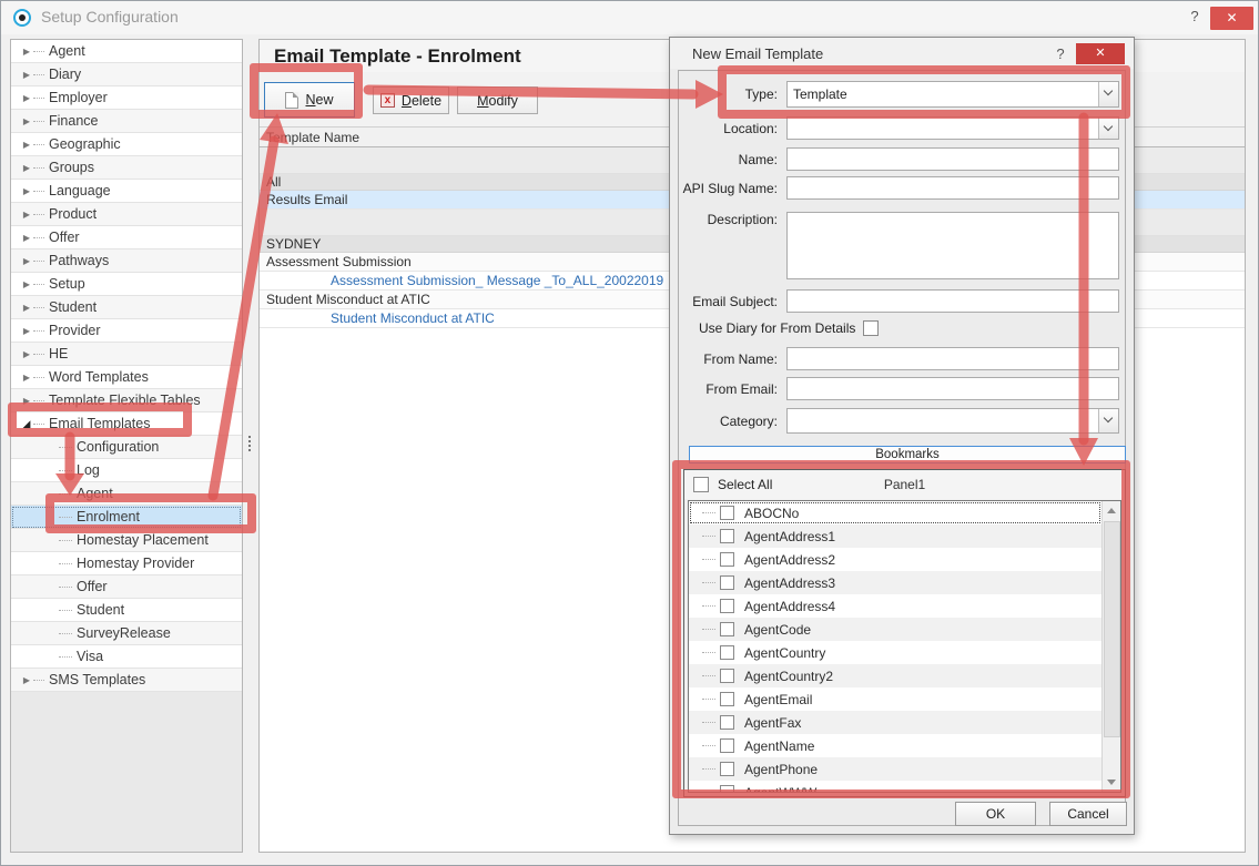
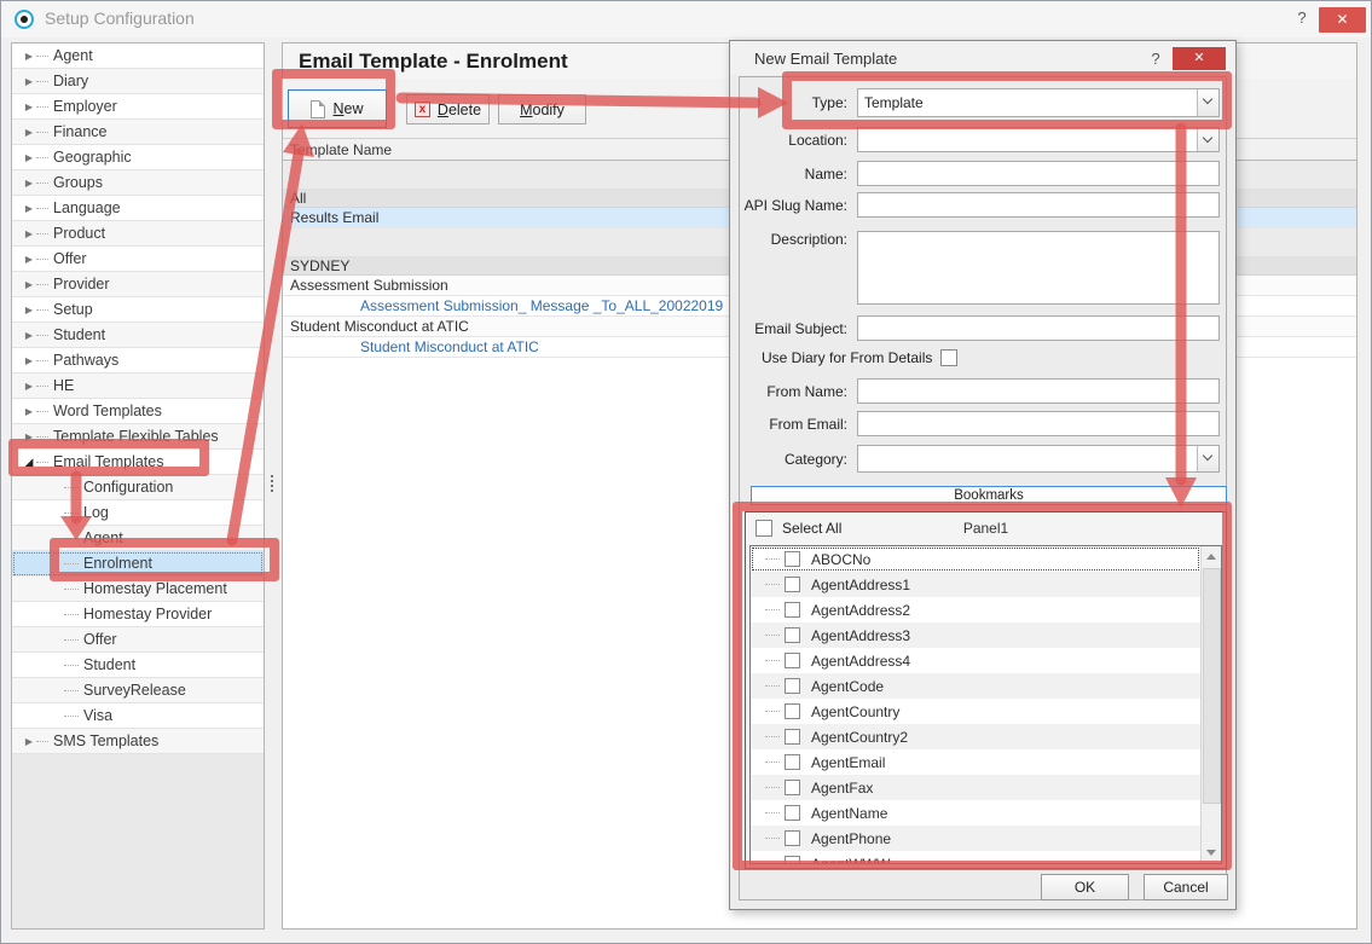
  Setup Configuration
  ?
  ✕
  ▶
  Agent
  ▶
  Diary
  ▶
  Employer
  ▶
  Finance
  ▶
  Geographic
  ▶
  Groups
  ▶
  Language
  ▶
  Product
  ▶
  Offer
  ▶
- Pathways
+ Provider
  ▶
  Setup
  ▶
  Student
  ▶
- Provider
+ Pathways
  ▶
  HE
  ▶
  Word Templates
  ▶
  Template Flexible Tables
  ◢
  Email Templates
  Configuration
  Log
  Agent
  Enrolment
  Homestay Placement
  Homestay Provider
  Offer
  Student
  SurveyRelease
  Visa
  ▶
  SMS Templates
  Email Template - Enrolment
  New
  x
  Delete
  Modify
  Template Name
  All
  Results Email
  SYDNEY
  Assessment Submission
  Assessment Submission_ Message _To_ALL_20022019
  Student Misconduct at ATIC
  Student Misconduct at ATIC
  New Email Template
  ?
  ✕
  Type:
  Template
  Location:
  Name:
  API Slug Name:
  Description:
  Email Subject:
  Use Diary for From Details
  From Name:
  From Email:
  Category:
  Bookmarks
  Panel1
  Select All
  ABOCNo
  AgentAddress1
  AgentAddress2
  AgentAddress3
  AgentAddress4
  AgentCode
  AgentCountry
  AgentCountry2
  AgentEmail
  AgentFax
  AgentName
  AgentPhone
  OK
  Cancel
